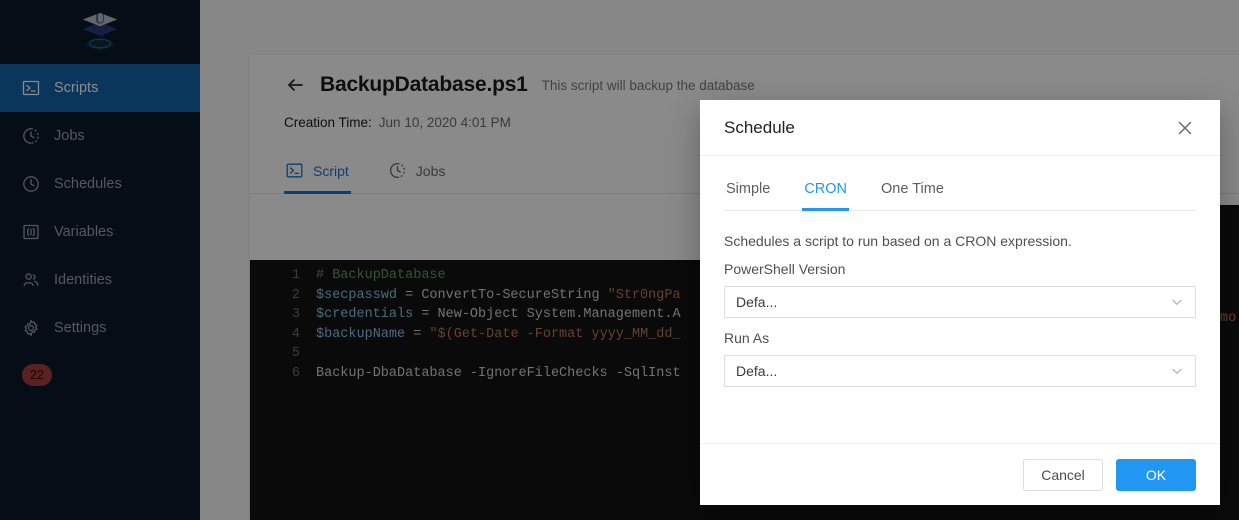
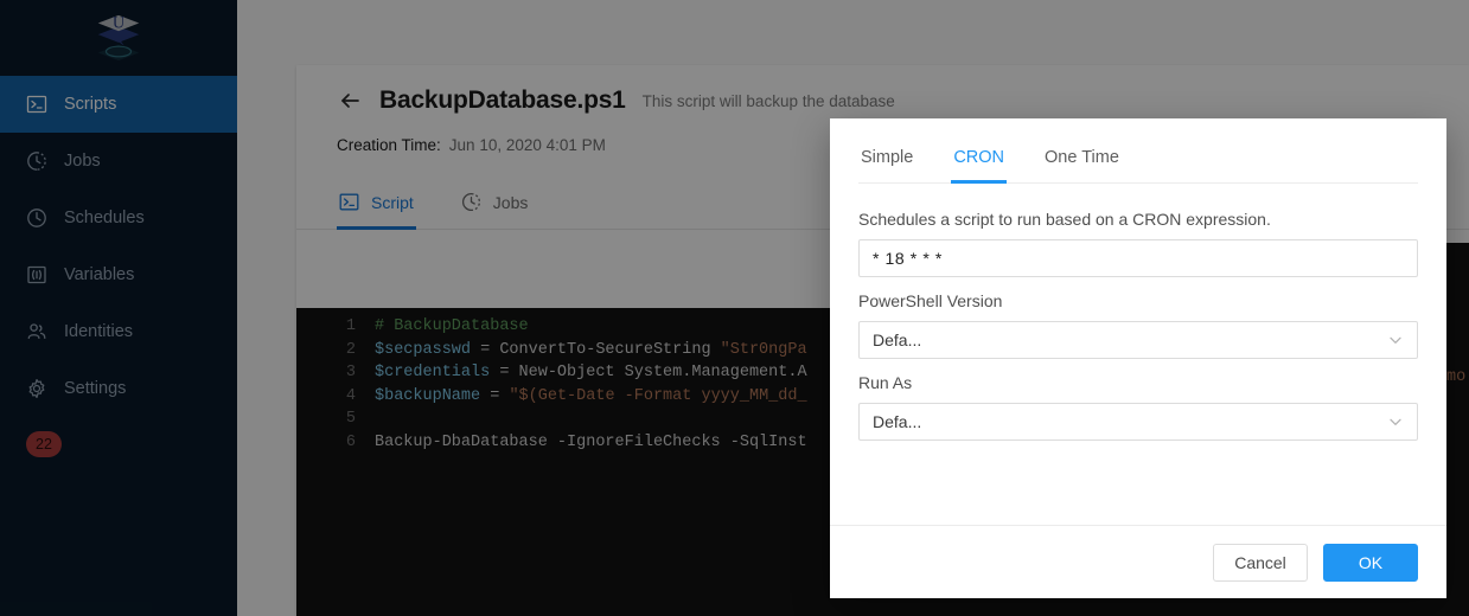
  U
  Scripts
  Jobs
  Schedules
  Variables
  Identities
  Settings
  22
  BackupDatabase.ps1
  This script will backup the database
  Creation Time:
  Jun 10, 2020 4:01 PM
  Script
  Jobs
  1
  # BackupDatabase
  2
  $secpasswd = ConvertTo-SecureString "Str0ngPa
  3
  $credentials = New-Object System.Management.A
  4
  $backupName = "$(Get-Date -Format yyyy_MM_dd_
  5
  6
  Backup-DbaDatabase -IgnoreFileChecks -SqlInst
  mo
- Schedule
  Simple
  CRON
  One Time
  Schedules a script to run based on a CRON expression.
+ * 18 * * *
  PowerShell Version
  Defa...
  Run As
  Defa...
  Cancel
  OK
